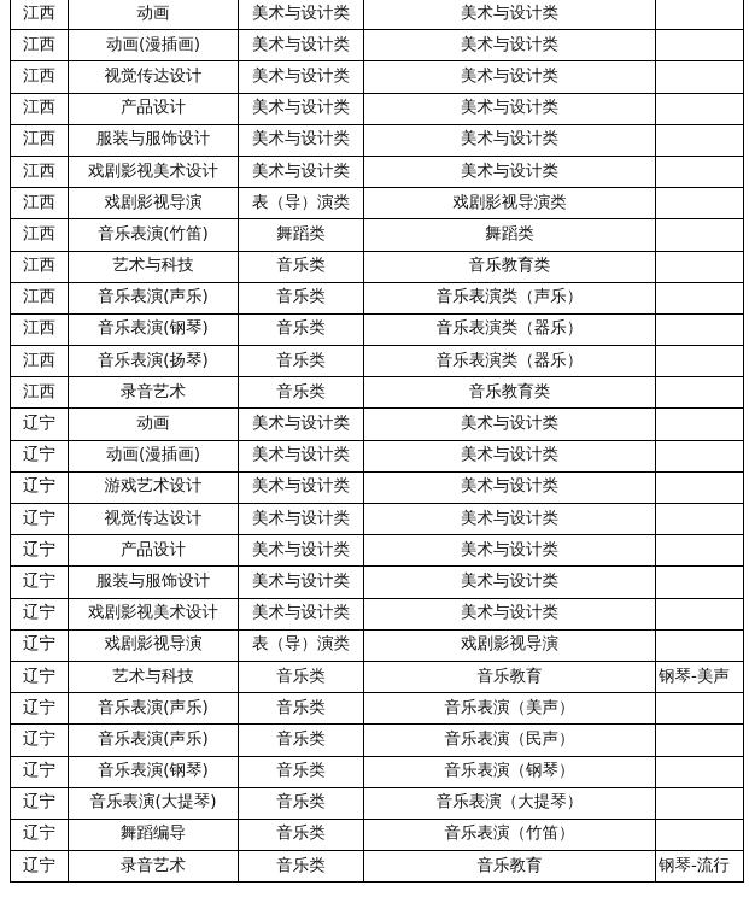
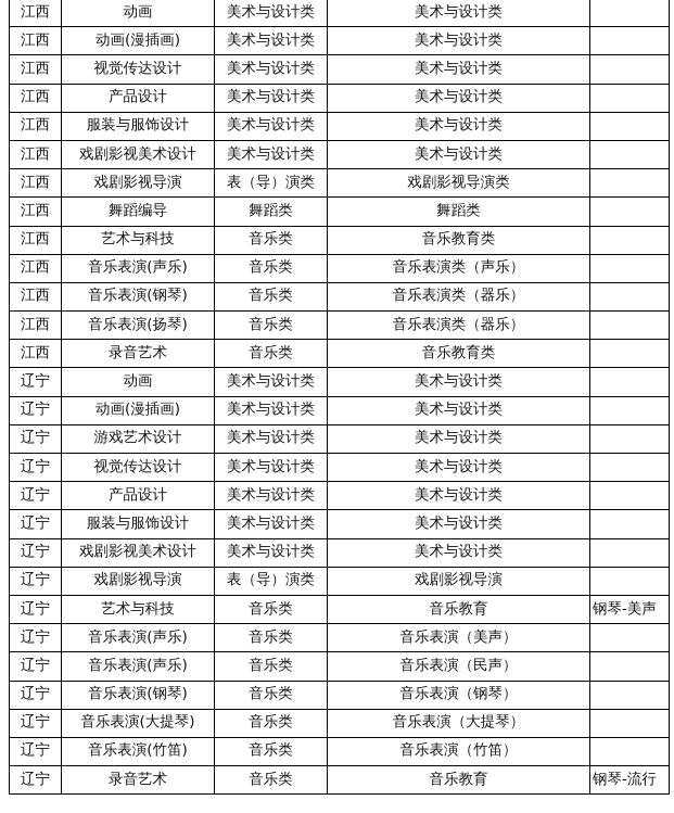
  江西	动画	美术与设计类	美术与设计类
  江西	动画(漫插画)	美术与设计类	美术与设计类
  江西	视觉传达设计	美术与设计类	美术与设计类
  江西	产品设计	美术与设计类	美术与设计类
  江西	服装与服饰设计	美术与设计类	美术与设计类
  江西	戏剧影视美术设计	美术与设计类	美术与设计类
  江西	戏剧影视导演	表（导）演类	戏剧影视导演类
- 江西	音乐表演(竹笛)	舞蹈类	舞蹈类
+ 江西	舞蹈编导	舞蹈类	舞蹈类
  江西	艺术与科技	音乐类	音乐教育类
  江西	音乐表演(声乐)	音乐类	音乐表演类（声乐）
  江西	音乐表演(钢琴)	音乐类	音乐表演类（器乐）
  江西	音乐表演(扬琴)	音乐类	音乐表演类（器乐）
  江西	录音艺术	音乐类	音乐教育类
  辽宁	动画	美术与设计类	美术与设计类
  辽宁	动画(漫插画)	美术与设计类	美术与设计类
  辽宁	游戏艺术设计	美术与设计类	美术与设计类
  辽宁	视觉传达设计	美术与设计类	美术与设计类
  辽宁	产品设计	美术与设计类	美术与设计类
  辽宁	服装与服饰设计	美术与设计类	美术与设计类
  辽宁	戏剧影视美术设计	美术与设计类	美术与设计类
  辽宁	戏剧影视导演	表（导）演类	戏剧影视导演
  辽宁	艺术与科技	音乐类	音乐教育	钢琴-美声
  辽宁	音乐表演(声乐)	音乐类	音乐表演（美声）
  辽宁	音乐表演(声乐)	音乐类	音乐表演（民声）
  辽宁	音乐表演(钢琴)	音乐类	音乐表演（钢琴）
  辽宁	音乐表演(大提琴)	音乐类	音乐表演（大提琴）
- 辽宁	舞蹈编导	音乐类	音乐表演（竹笛）
+ 辽宁	音乐表演(竹笛)	音乐类	音乐表演（竹笛）
  辽宁	录音艺术	音乐类	音乐教育	钢琴-流行
